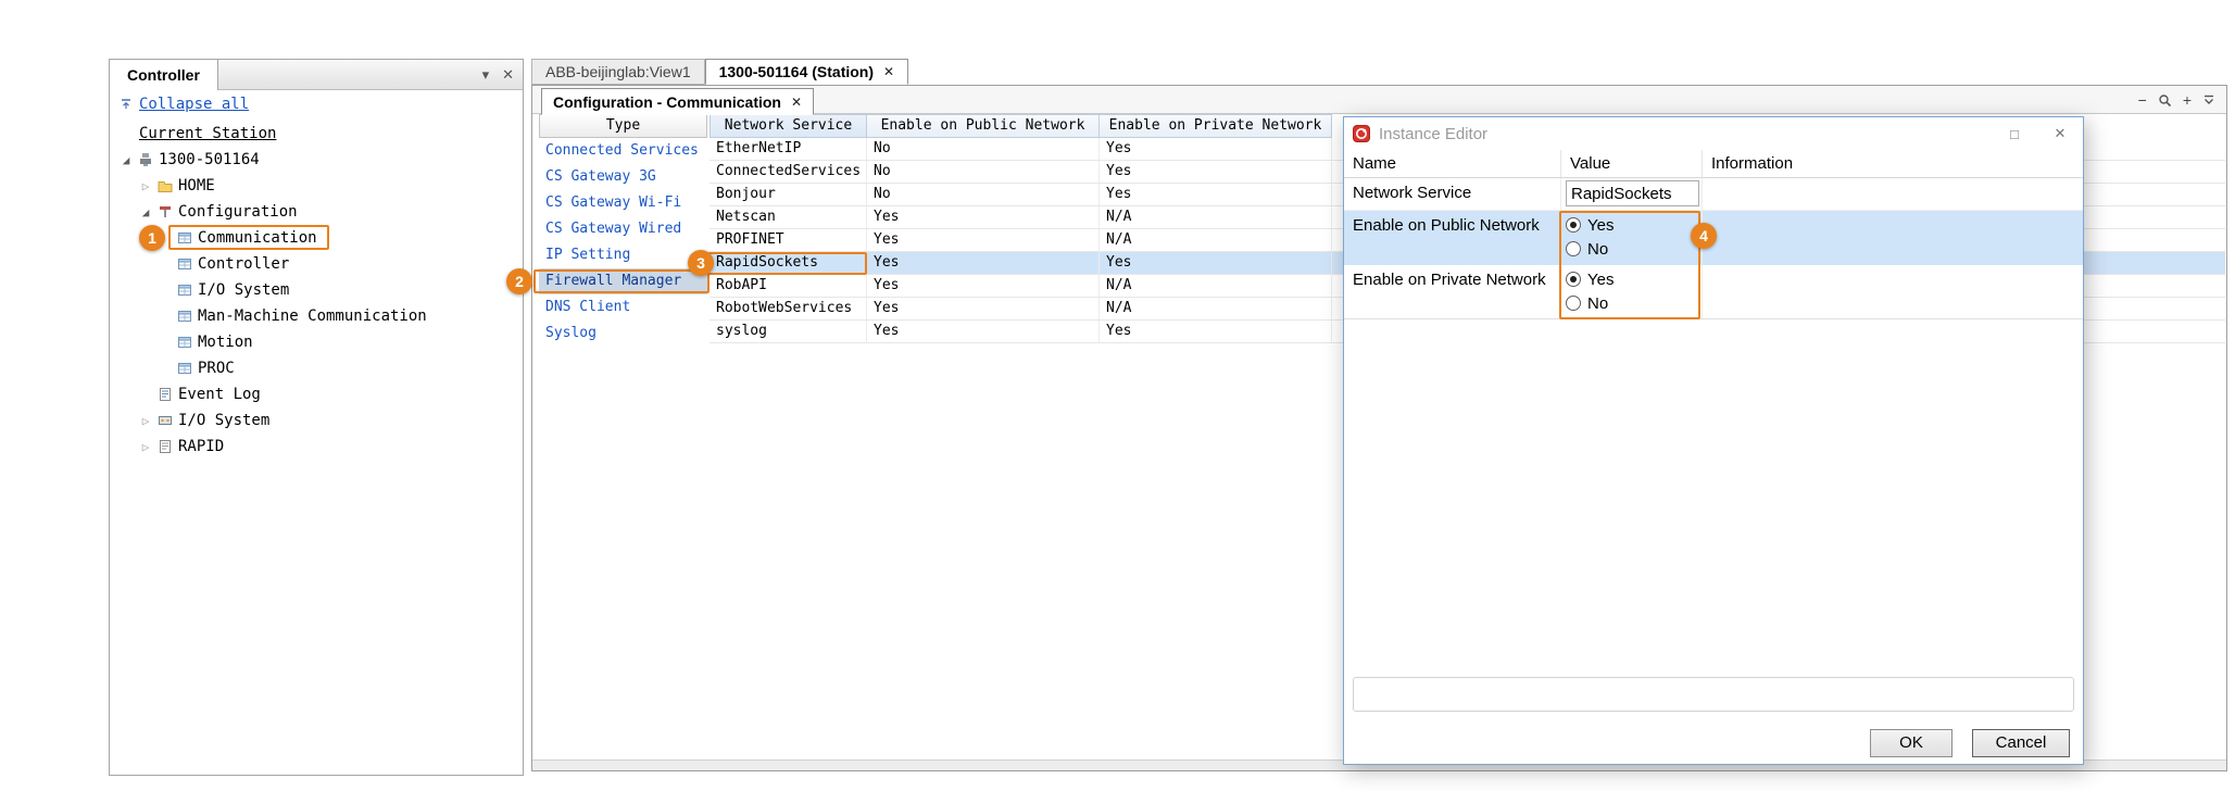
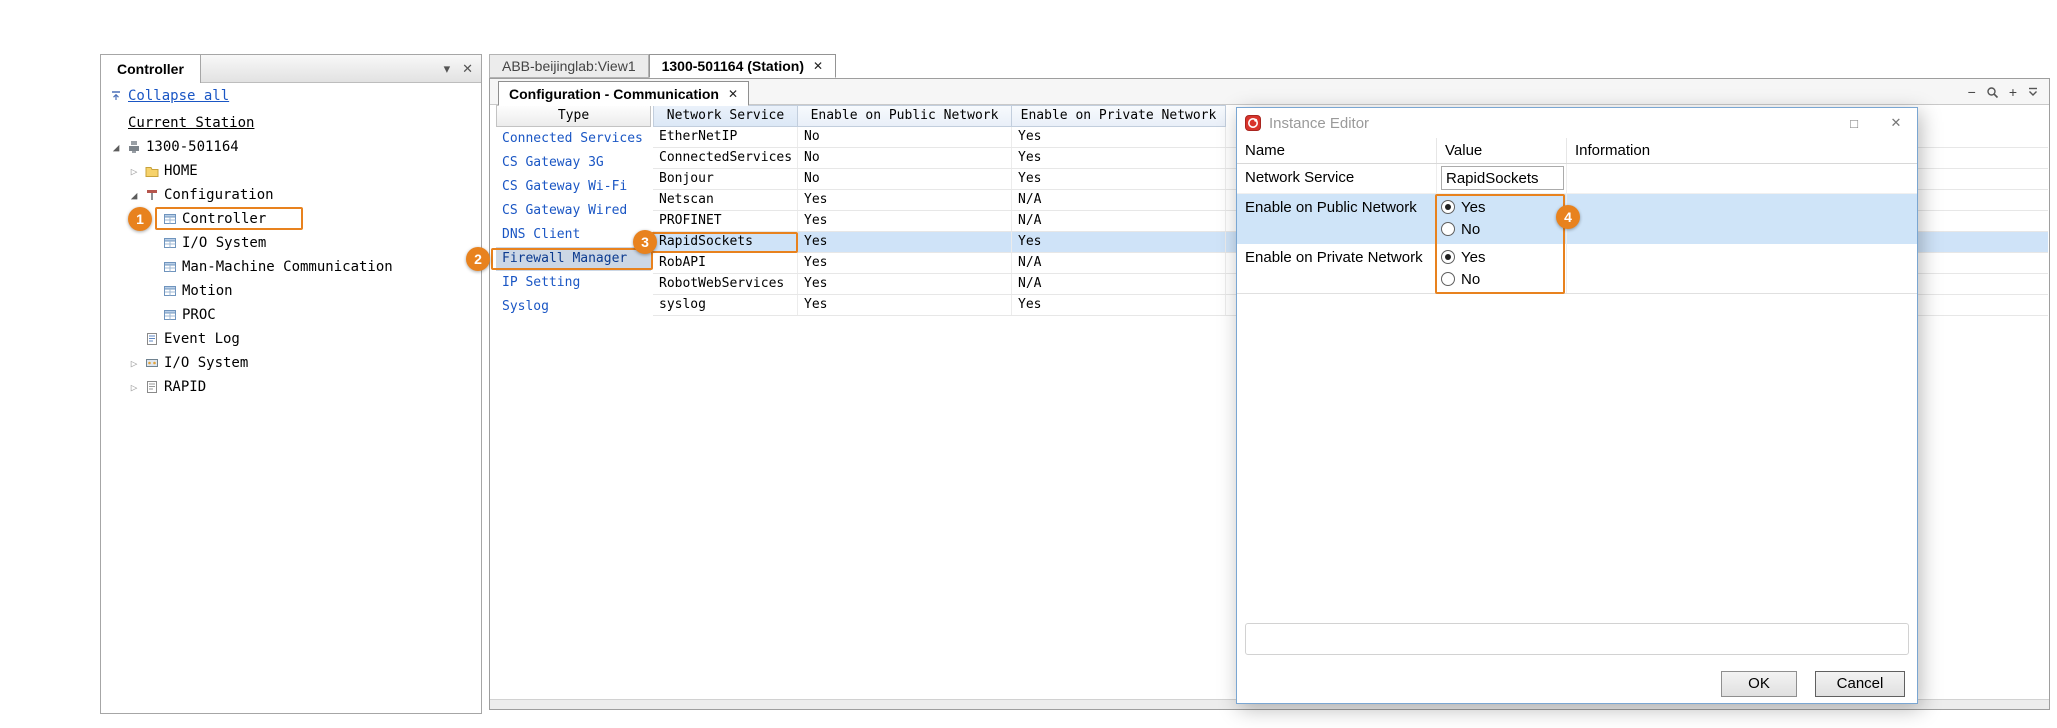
  Controller
  ▾
  ✕
  Collapse all
  Current Station
  ◢
  1300-501164
  ▷
  HOME
  ◢
  Configuration
- Communication
  Controller
  I/O System
  Man-Machine Communication
  Motion
  PROC
  Event Log
  ▷
  I/O System
  ▷
  RAPID
  ABB-beijinglab:View1
  1300-501164 (Station)
  ✕
  Configuration - Communication
  ✕
  −
  +
  Type
  Connected Services
  CS Gateway 3G
  CS Gateway Wi-Fi
  CS Gateway Wired
- IP Setting
+ DNS Client
  Firewall Manager
- DNS Client
+ IP Setting
  Syslog
  Network Service
  Enable on Public Network
  Enable on Private Network
  EtherNetIP
  No
  Yes
  ConnectedServices
  No
  Yes
  Bonjour
  No
  Yes
  Netscan
  Yes
  N/A
  PROFINET
  Yes
  N/A
  RapidSockets
  Yes
  Yes
  RobAPI
  Yes
  N/A
  RobotWebServices
  Yes
  N/A
  syslog
  Yes
  Yes
  Instance Editor
  □
  ✕
  Name
  Value
  Information
  Network Service
  RapidSockets
  Enable on Public Network
  Yes
  No
  Enable on Private Network
  Yes
  No
  OK
  Cancel
  1
  2
  3
  4
